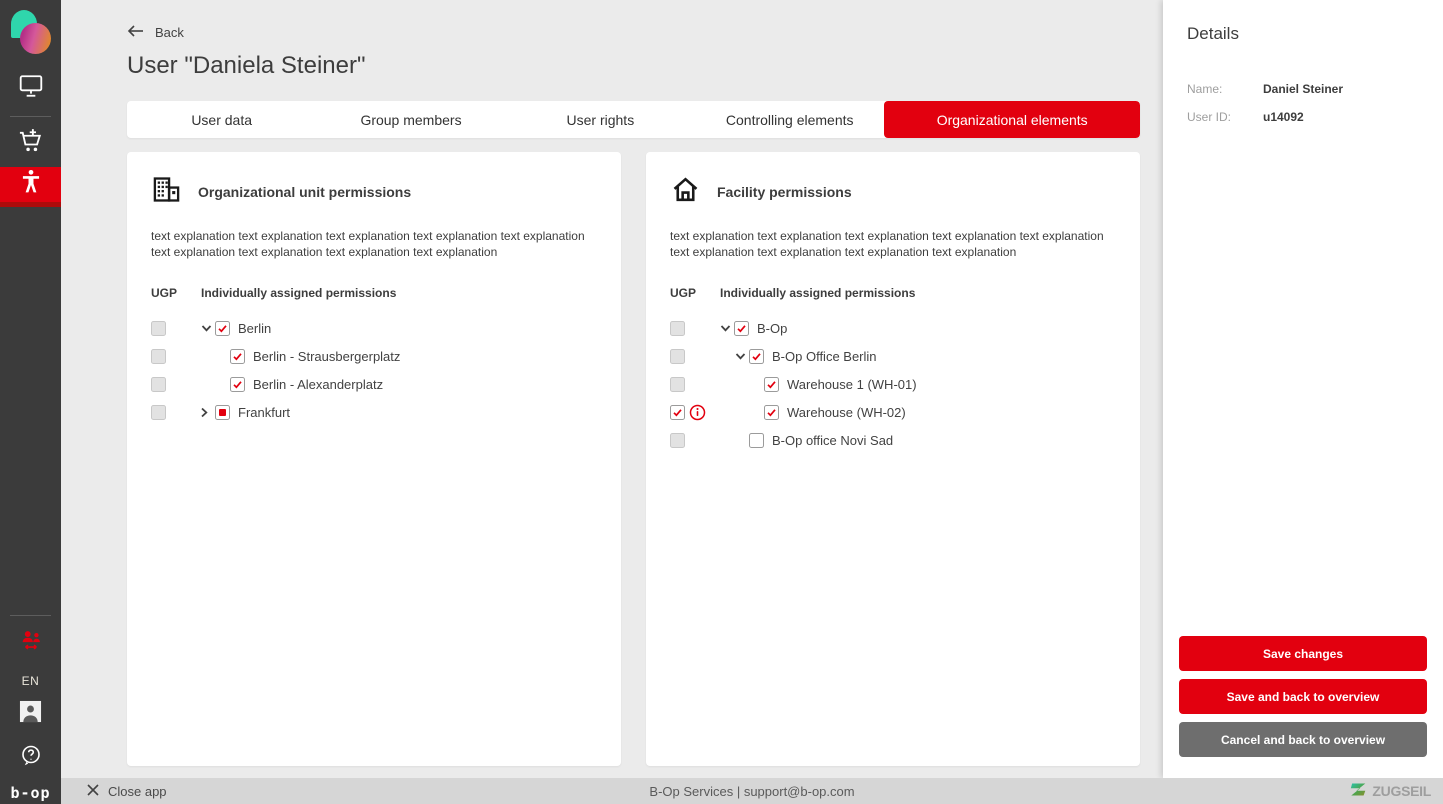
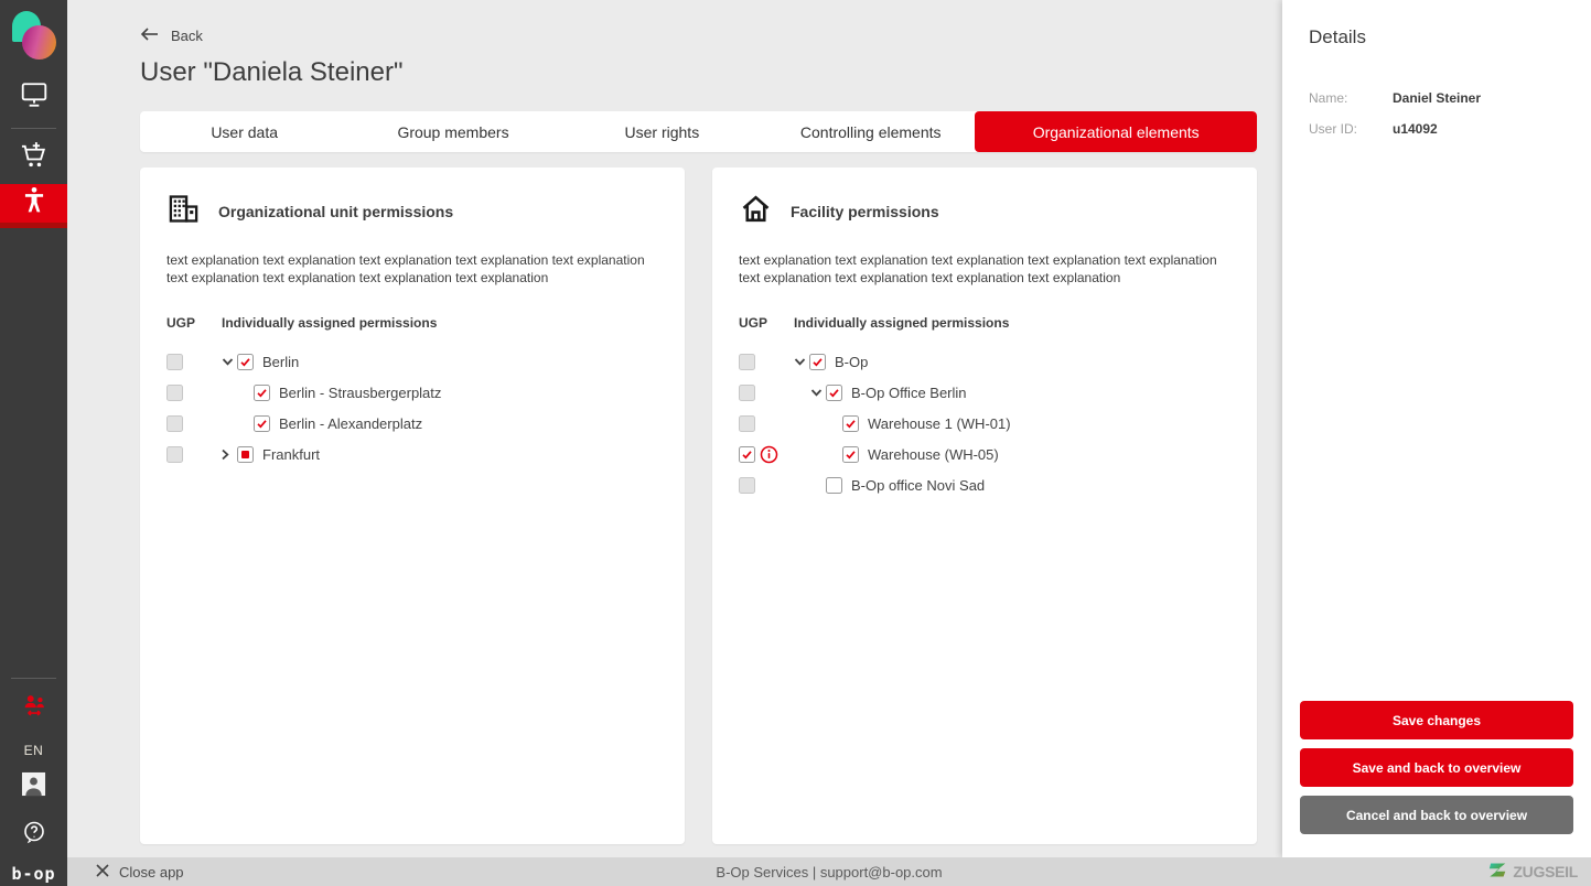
  EN
  b-op
  Back
  User "Daniela Steiner"
  User data
  Group members
  User rights
  Controlling elements
  Organizational elements
  Organizational unit permissions
  text explanation text explanation text explanation text explanation text explanation text explanation text explanation text explanation text explanation
  UGP
  Individually assigned permissions
  Berlin
  Berlin - Strausbergerplatz
  Berlin - Alexanderplatz
  Frankfurt
  Facility permissions
  text explanation text explanation text explanation text explanation text explanation text explanation text explanation text explanation text explanation
  UGP
  Individually assigned permissions
  B-Op
  B-Op Office Berlin
  Warehouse 1 (WH-01)
- Warehouse (WH-02)
+ Warehouse (WH-05)
  B-Op office Novi Sad
  Details
  Name:
  Daniel Steiner
  User ID:
  u14092
  Save changes
  Save and back to overview
  Cancel and back to overview
  B-Op Services | support@b-op.com
  Close app
  ZUGSEIL
